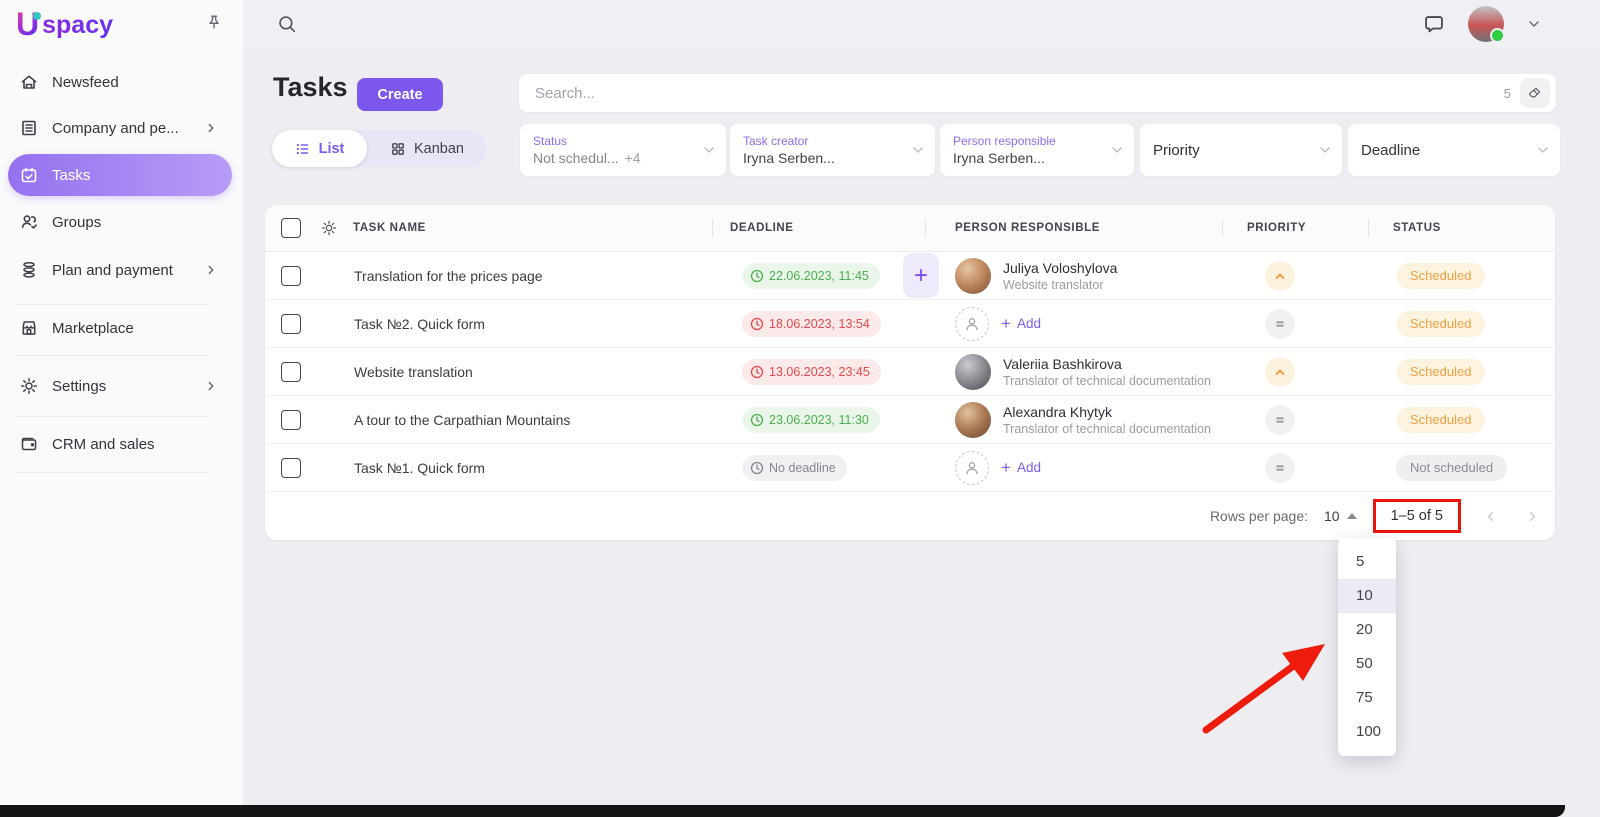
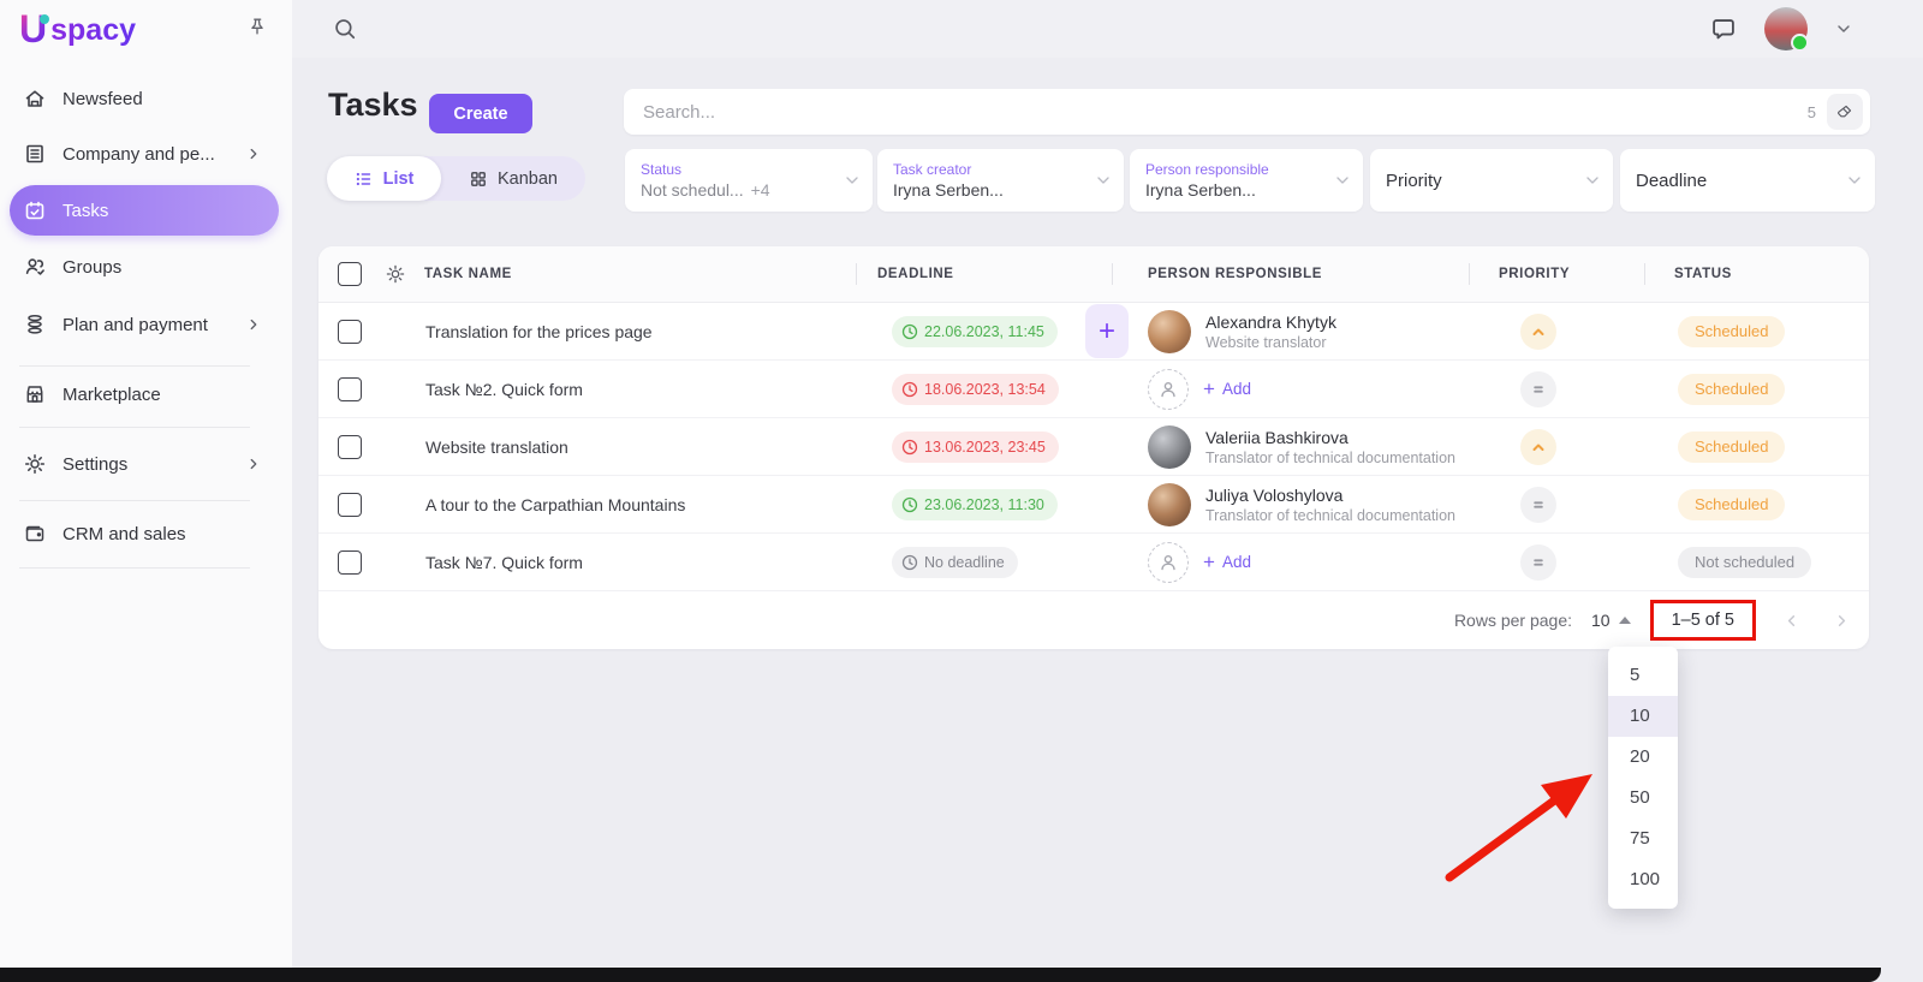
  U
  spacy
  Newsfeed
  Company and pe...
  Tasks
  Groups
  Plan and payment
  Marketplace
  Settings
  CRM and sales
  Tasks
  Create
  Search...
  5
  List
  Kanban
  Status
  Not schedul... +4
  Task creator
  Iryna Serben...
  Person responsible
  Iryna Serben...
  Priority
  Deadline
  TASK NAME
  DEADLINE
  PERSON RESPONSIBLE
  PRIORITY
  STATUS
  Translation for the prices page
  22.06.2023, 11:45
- Juliya Voloshylova
+ Alexandra Khytyk
  Website translator
  Scheduled
  +
  Task №2. Quick form
  18.06.2023, 13:54
  +
  Add
  Scheduled
  Website translation
  13.06.2023, 23:45
  Valeriia Bashkirova
  Translator of technical documentation
  Scheduled
  A tour to the Carpathian Mountains
  23.06.2023, 11:30
- Alexandra Khytyk
+ Juliya Voloshylova
  Translator of technical documentation
  Scheduled
- Task №1. Quick form
+ Task №7. Quick form
  No deadline
  +
  Add
  Not scheduled
  Rows per page:
  10
  1–5 of 5
  5
  10
  20
  50
  75
  100
